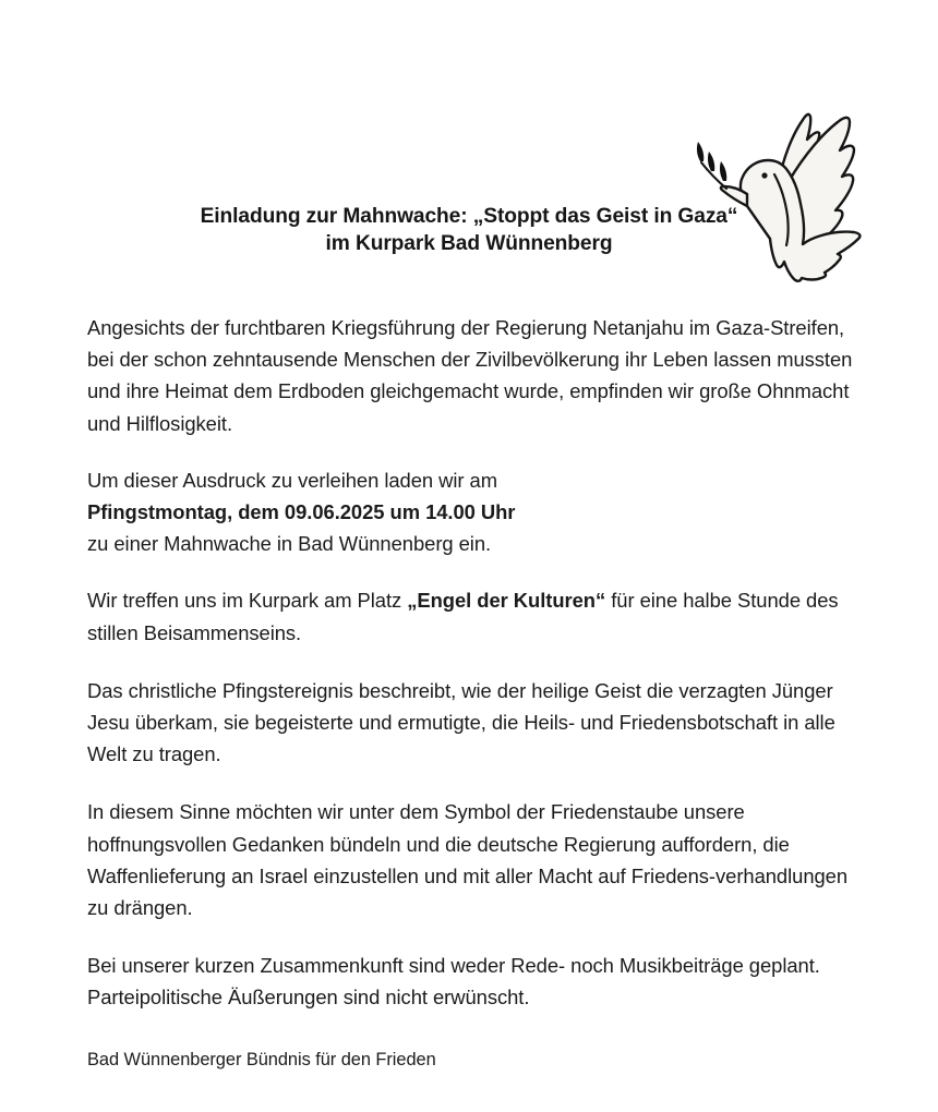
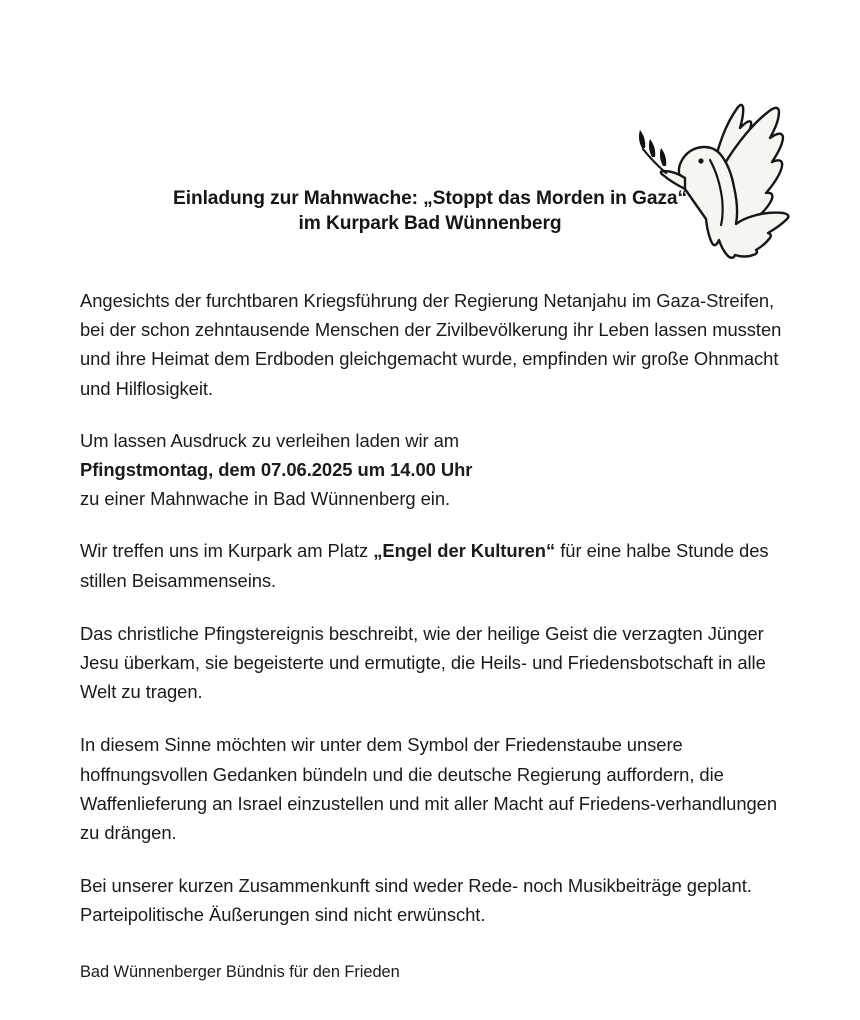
- Einladung zur Mahnwache: „Stoppt das Geist in Gaza“
+ Einladung zur Mahnwache: „Stoppt das Morden in Gaza“
  im Kurpark Bad Wünnenberg
  Angesichts der furchtbaren Kriegsführung der Regierung Netanjahu im Gaza-Streifen, bei der schon zehntausende Menschen der Zivilbevölkerung ihr Leben lassen mussten und ihre Heimat dem Erdboden gleichgemacht wurde, empfinden wir große Ohnmacht und Hilflosigkeit.
- Um dieser Ausdruck zu verleihen laden wir am
+ Um lassen Ausdruck zu verleihen laden wir am
- Pfingstmontag, dem 09.06.2025 um 14.00 Uhr
+ Pfingstmontag, dem 07.06.2025 um 14.00 Uhr
  zu einer Mahnwache in Bad Wünnenberg ein.
  Wir treffen uns im Kurpark am Platz „Engel der Kulturen“ für eine halbe Stunde des stillen Beisammenseins.
  Das christliche Pfingstereignis beschreibt, wie der heilige Geist die verzagten Jünger Jesu überkam, sie begeisterte und ermutigte, die Heils- und Friedensbotschaft in alle Welt zu tragen.
  In diesem Sinne möchten wir unter dem Symbol der Friedenstaube unsere hoffnungsvollen Gedanken bündeln und die deutsche Regierung auffordern, die Waffenlieferung an Israel einzustellen und mit aller Macht auf Friedens-verhandlungen zu drängen.
  Bei unserer kurzen Zusammenkunft sind weder Rede- noch Musikbeiträge geplant.
  Parteipolitische Äußerungen sind nicht erwünscht.
  Bad Wünnenberger Bündnis für den Frieden
